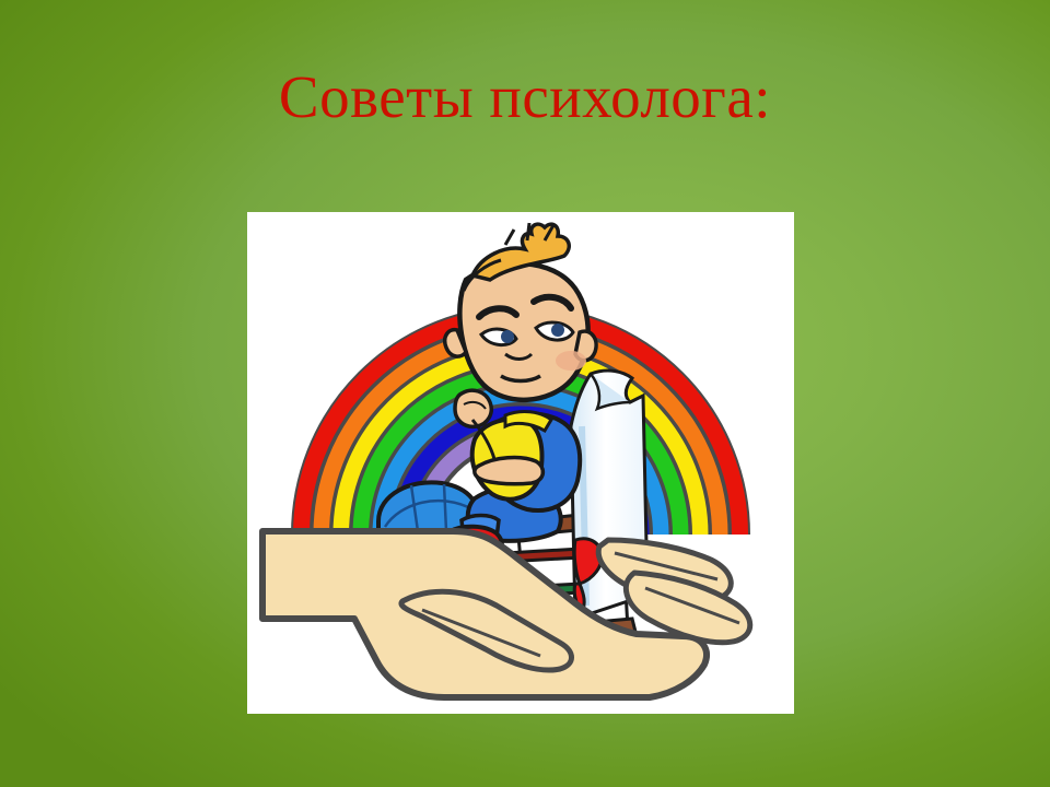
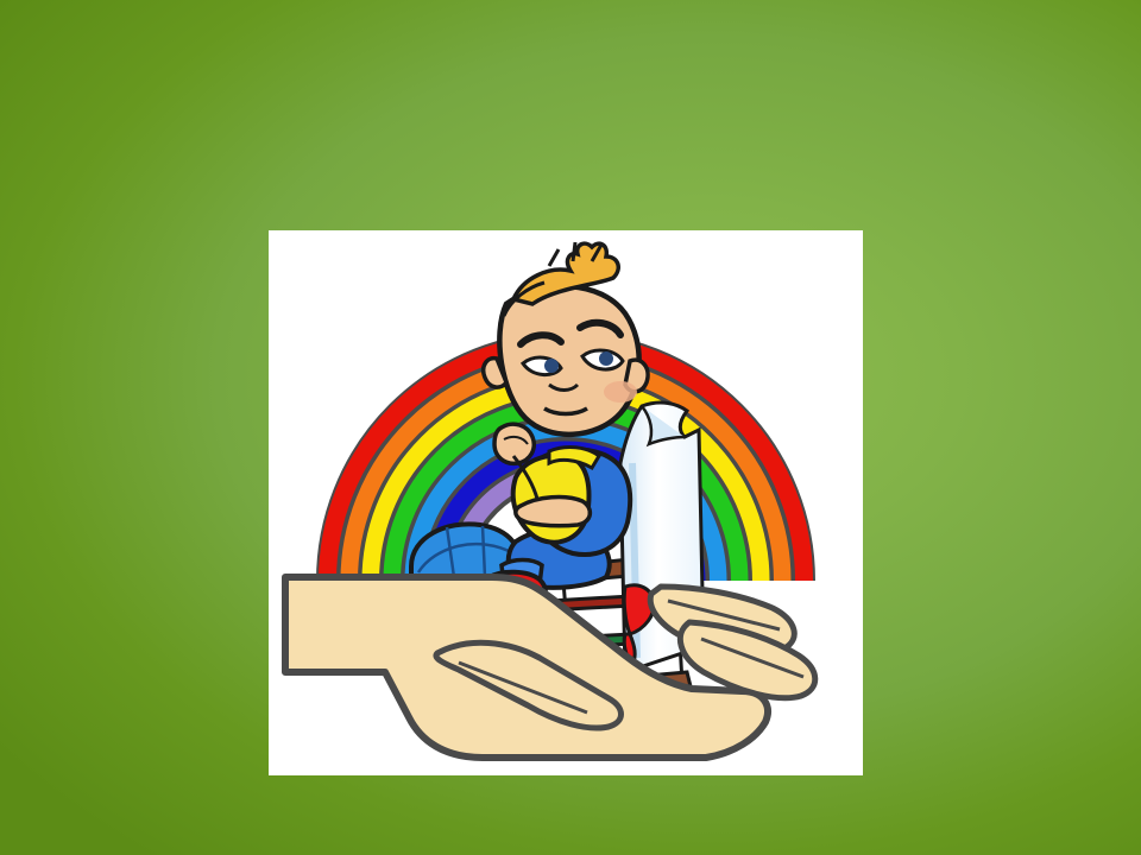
- Советы психолога:
